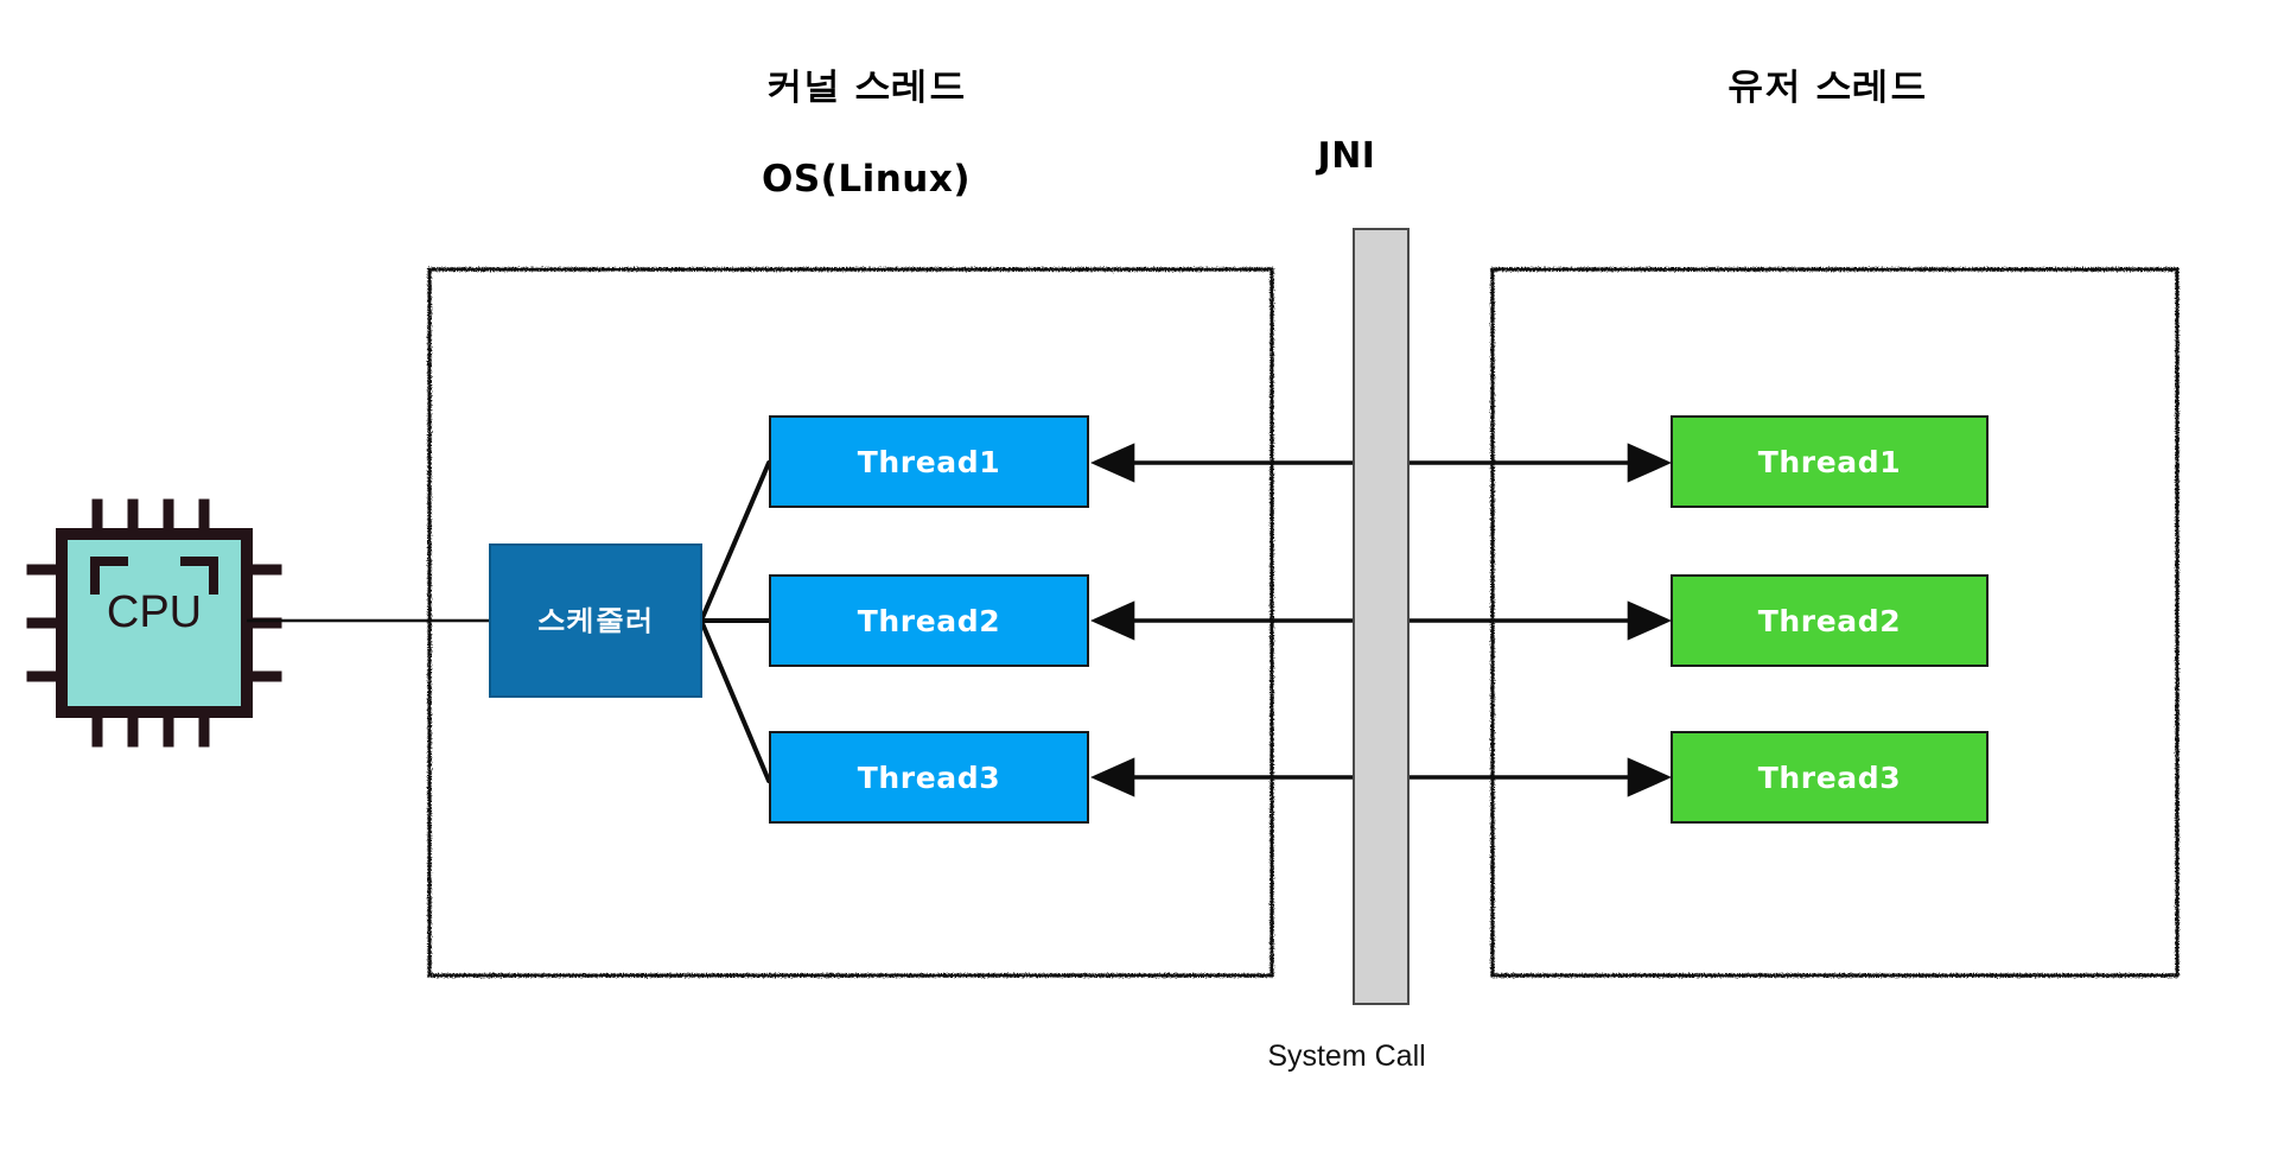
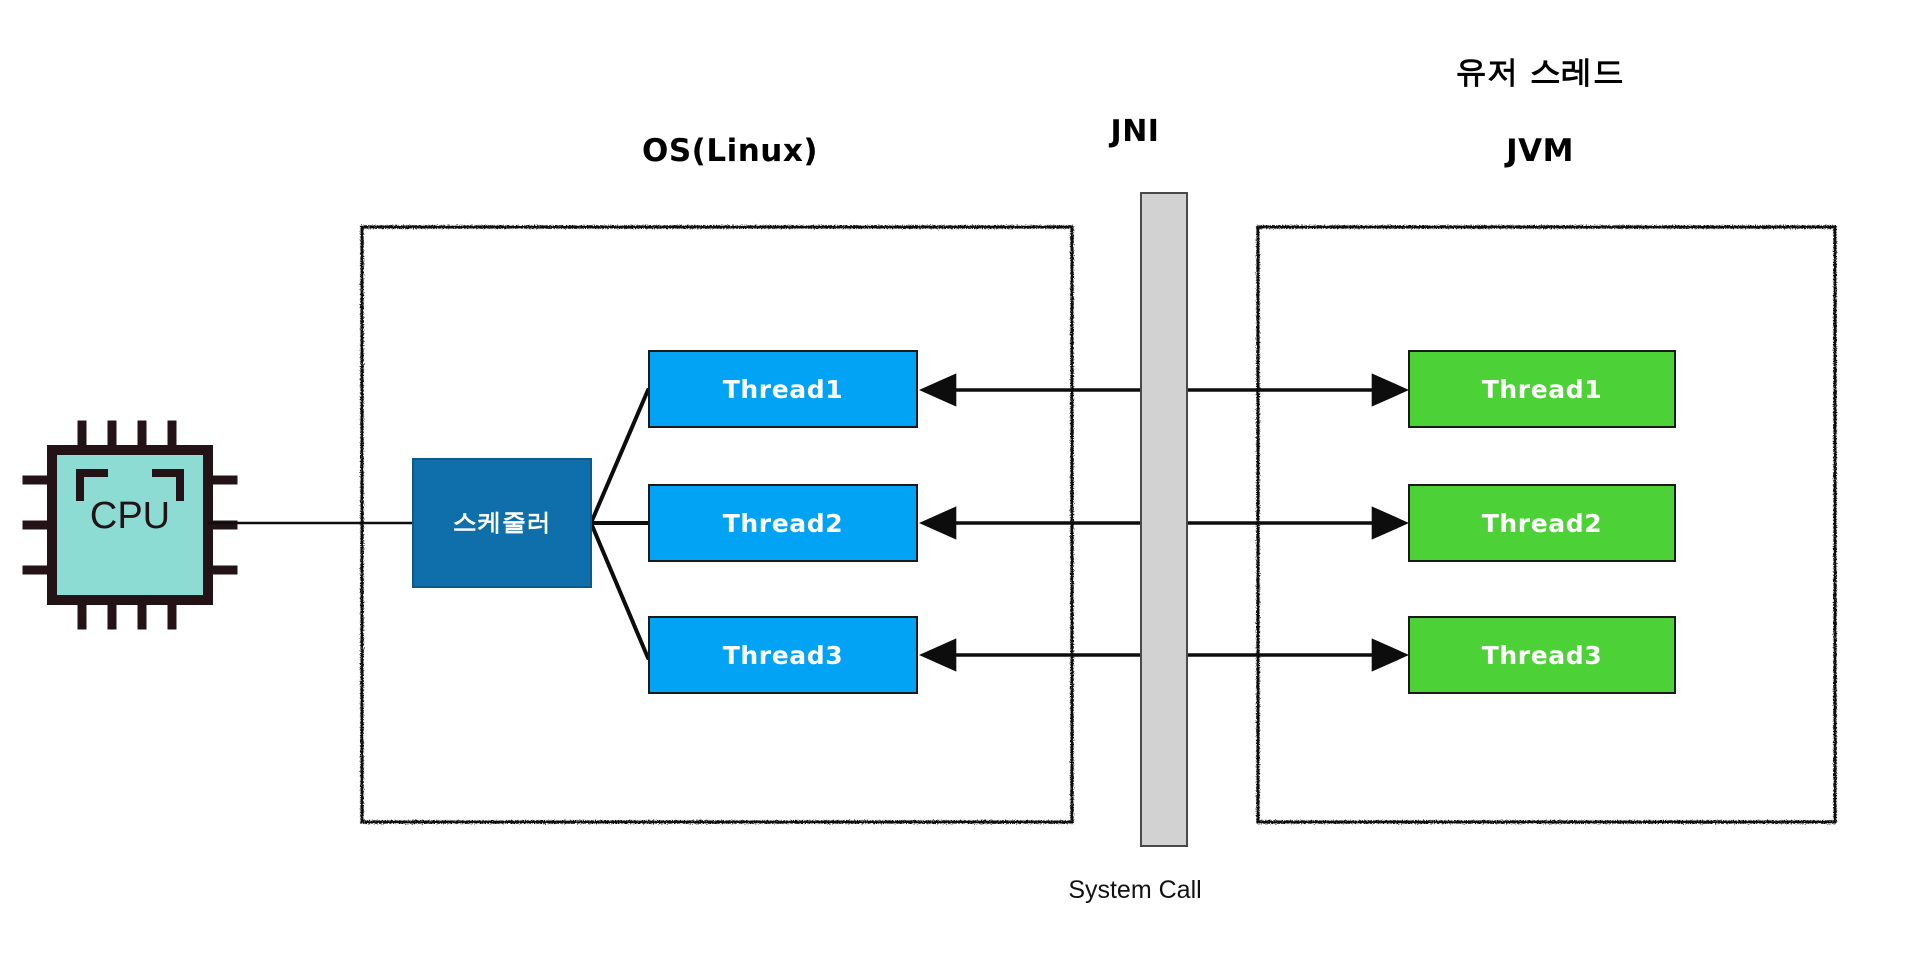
- 커널 스레드
  OS(Linux)
  JNI
  유저 스레드
+ JVM
  CPU
  스케줄러
  Thread1
  Thread2
  Thread3
  Thread1
  Thread2
  Thread3
  System Call
